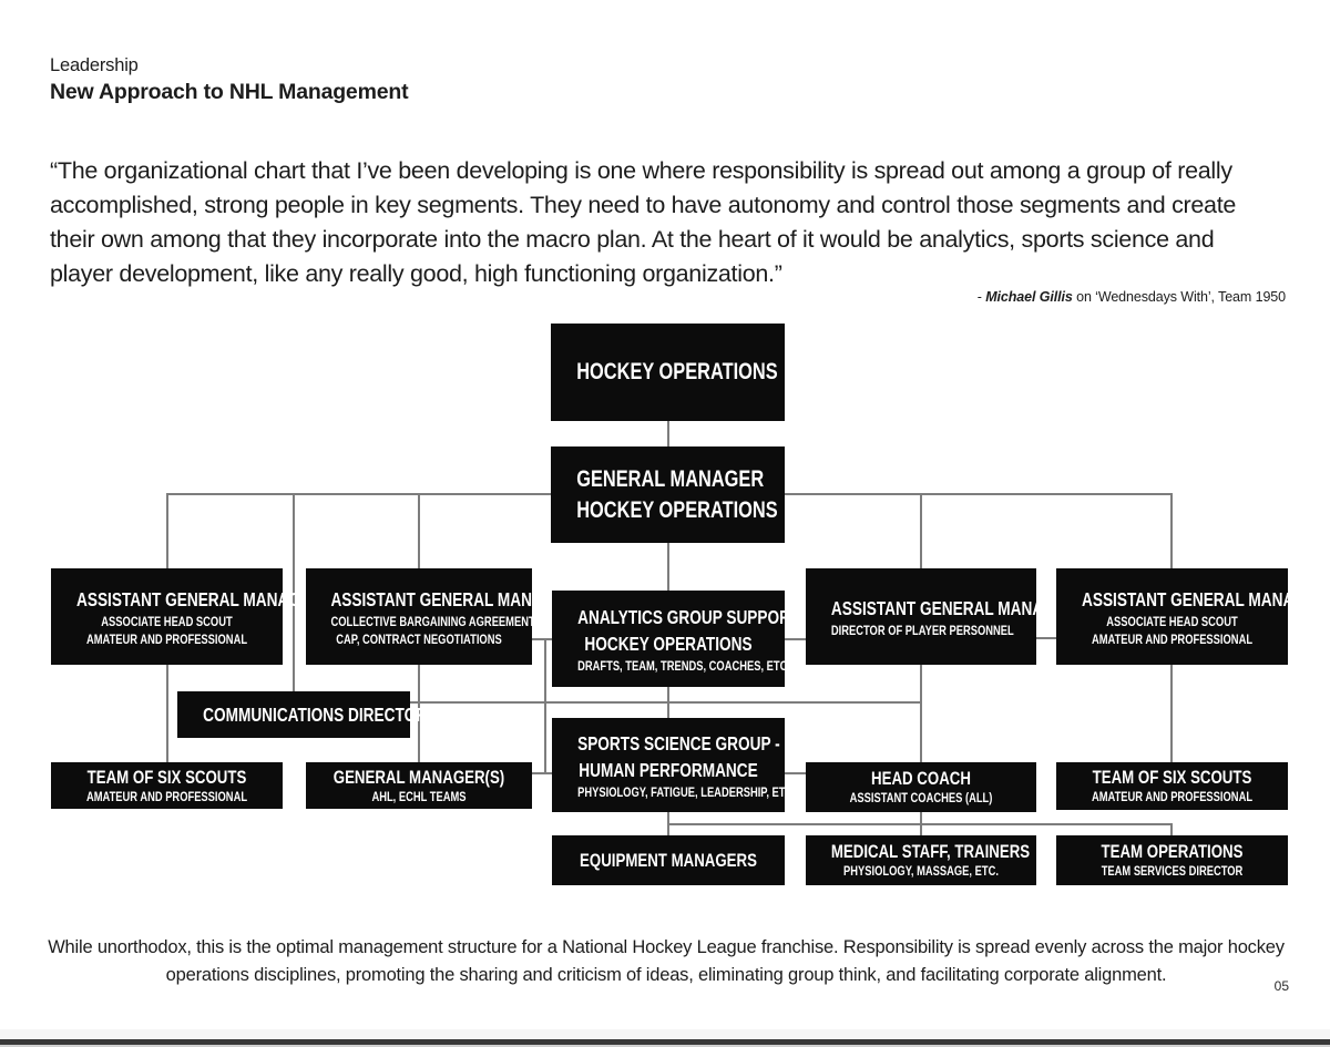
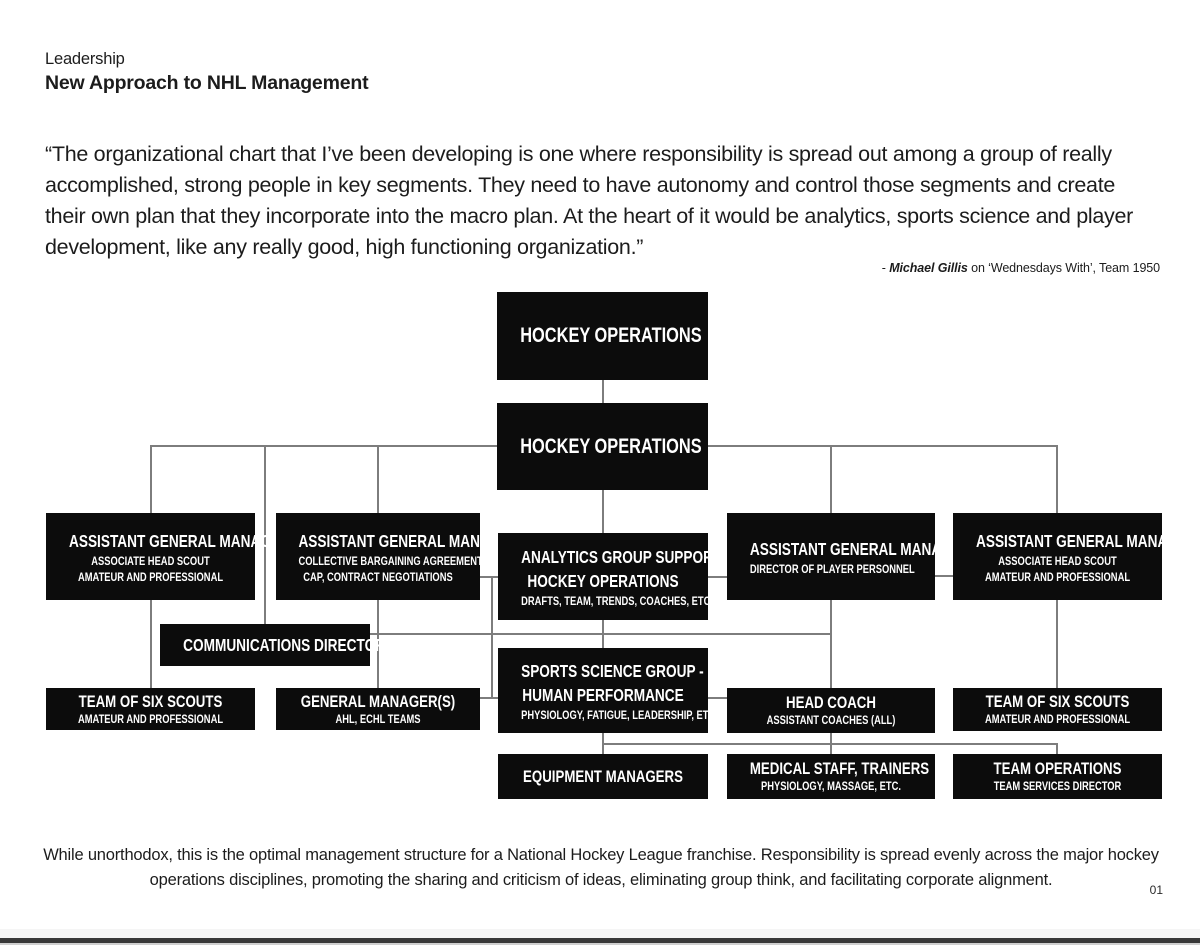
  Leadership
  New Approach to NHL Management
- “The organizational chart that I’ve been developing is one where responsibility is spread out among a group of really accomplished, strong people in key segments. They need to have autonomy and control those segments and create their own among that they incorporate into the macro plan. At the heart of it would be analytics, sports science and player development, like any really good, high functioning organization.”
+ “The organizational chart that I’ve been developing is one where responsibility is spread out among a group of really accomplished, strong people in key segments. They need to have autonomy and control those segments and create their own plan that they incorporate into the macro plan. At the heart of it would be analytics, sports science and player development, like any really good, high functioning organization.”
  - Michael Gillis on ‘Wednesdays With’, Team 1950
  HOCKEY OPERATIONS
- GENERAL MANAGER
  HOCKEY OPERATIONS
  ASSISTANT GENERAL MANAG
  ASSOCIATE HEAD SCOUT
  AMATEUR AND PROFESSIONAL
  ASSISTANT GENERAL MANAG
  COLLECTIVE BARGAINING AGREEMENT, SA
  CAP, CONTRACT NEGOTIATIONS
  ANALYTICS GROUP SUPPORTI
  HOCKEY OPERATIONS
  DRAFTS, TEAM, TRENDS, COACHES, ETC.
  ASSISTANT GENERAL MANAG
  DIRECTOR OF PLAYER PERSONNEL
  ASSISTANT GENERAL MANAGER
  ASSOCIATE HEAD SCOUT
  AMATEUR AND PROFESSIONAL
  COMMUNICATIONS DIRECTOR
  SPORTS SCIENCE GROUP -
  HUMAN PERFORMANCE
  PHYSIOLOGY, FATIGUE, LEADERSHIP, ETC.
  TEAM OF SIX SCOUTS
  AMATEUR AND PROFESSIONAL
  GENERAL MANAGER(S)
  AHL, ECHL TEAMS
  HEAD COACH
  ASSISTANT COACHES (ALL)
  TEAM OF SIX SCOUTS
  AMATEUR AND PROFESSIONAL
  EQUIPMENT MANAGERS
  MEDICAL STAFF, TRAINERS
  PHYSIOLOGY, MASSAGE, ETC.
  TEAM OPERATIONS
  TEAM SERVICES DIRECTOR
  While unorthodox, this is the optimal management structure for a National Hockey League franchise. Responsibility is spread evenly across the major hockey operations disciplines, promoting the sharing and criticism of ideas, eliminating group think, and facilitating corporate alignment.
- 05
+ 01
